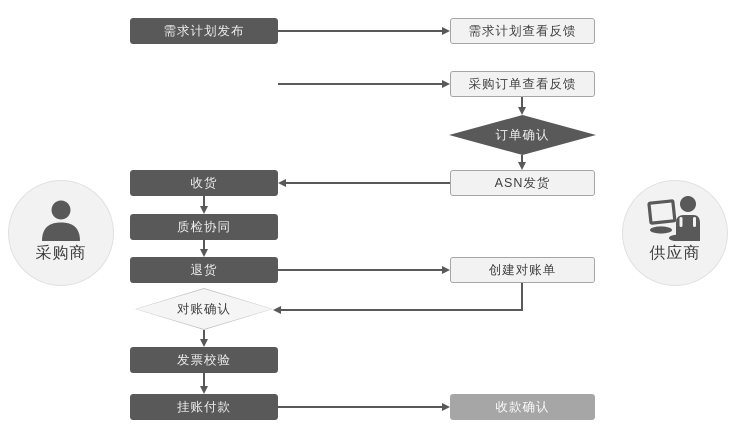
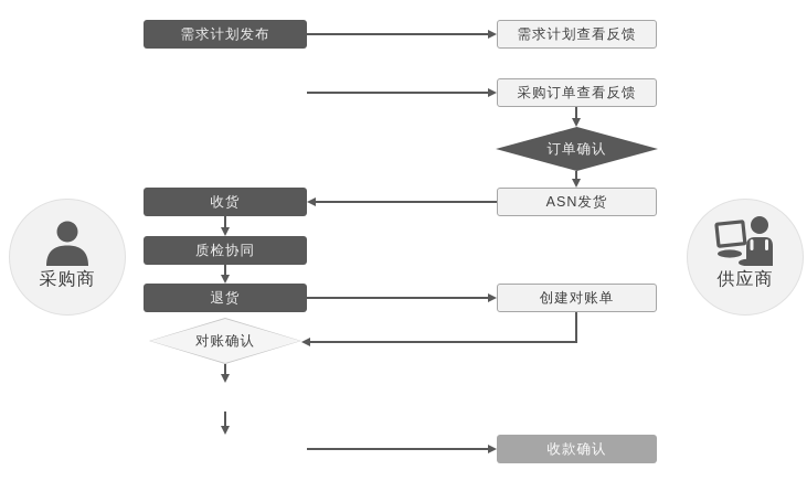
  需求计划发布
  收货
  质检协同
  退货
- 发票校验
- 挂账付款
  需求计划查看反馈
  采购订单查看反馈
  ASN发货
  创建对账单
  收款确认
  订单确认
  对账确认
  采购商
  供应商
